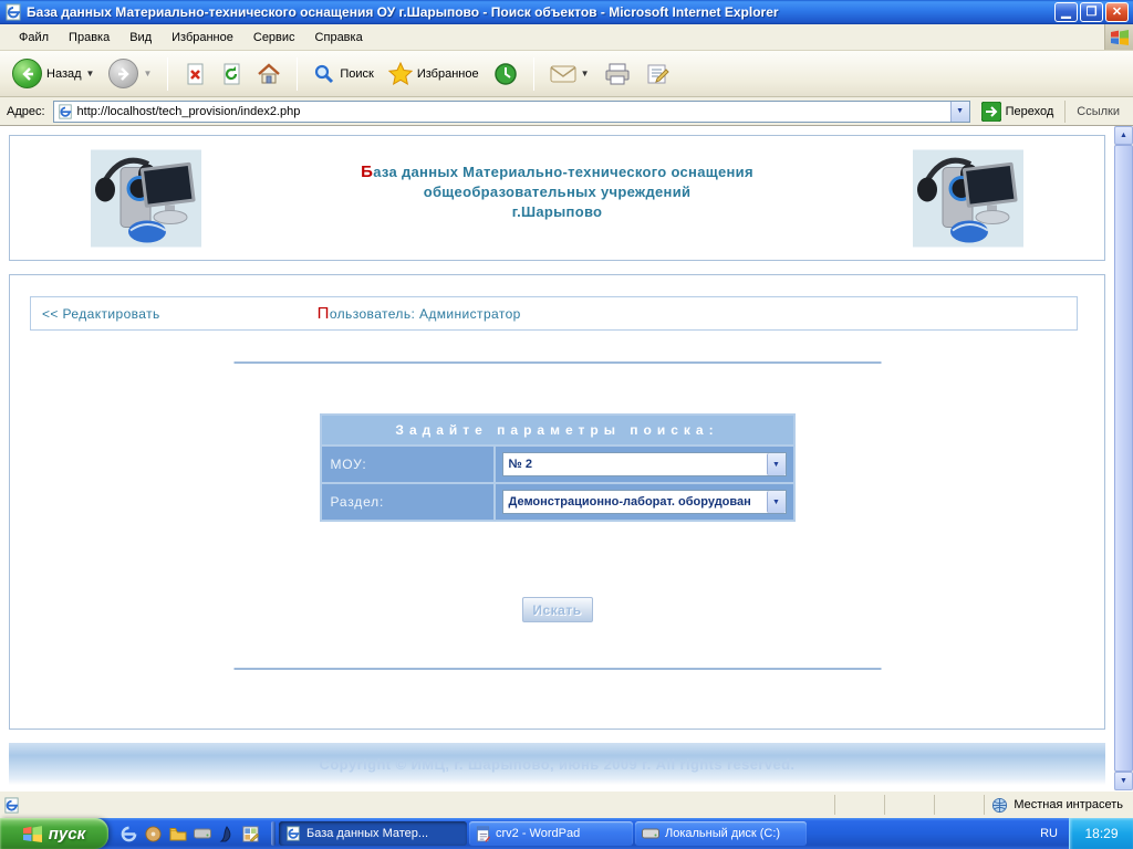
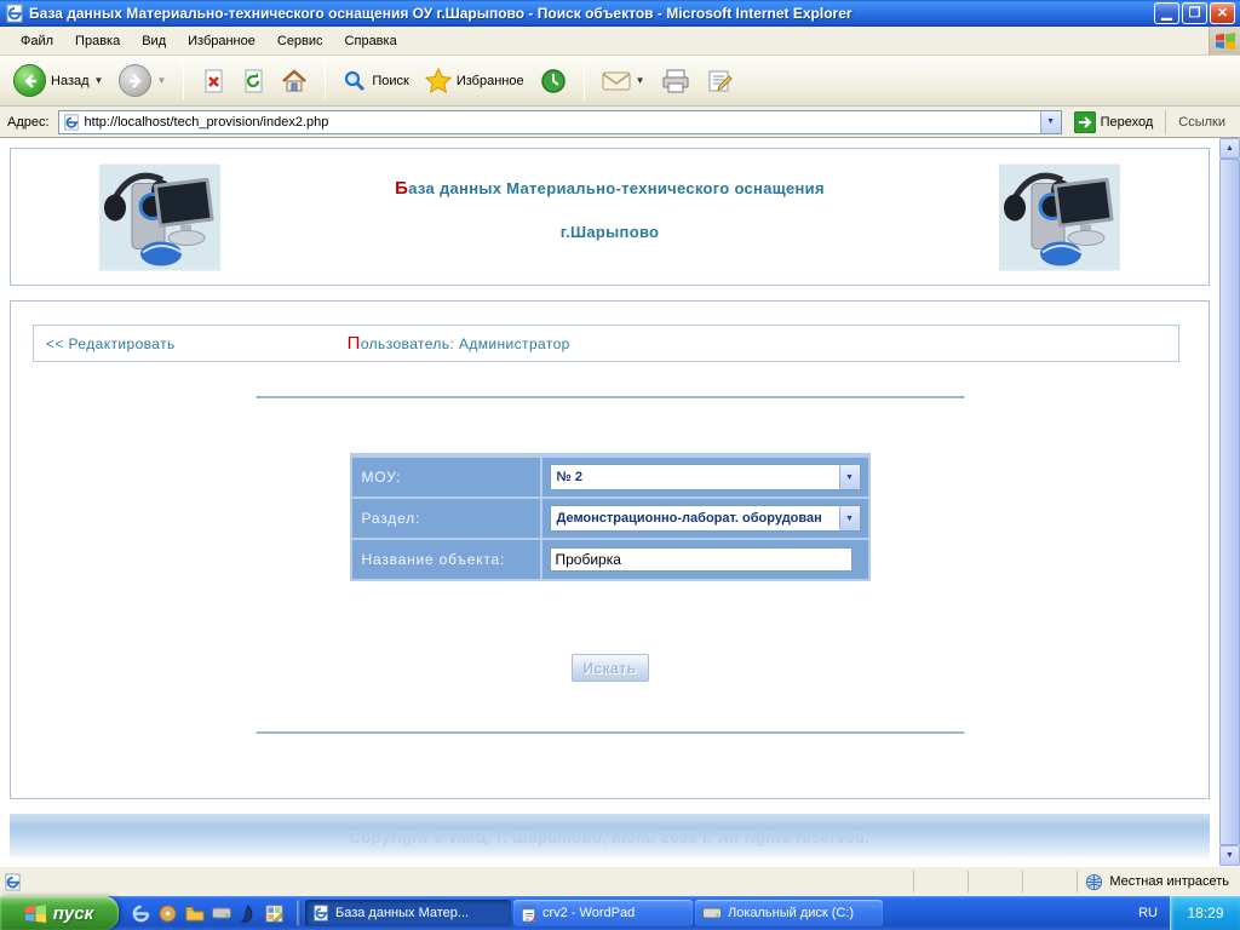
  База данных Материально-технического оснащения ОУ г.Шарыпово - Поиск объектов - Microsoft Internet Explorer
  ▁
  ❐
  ✕
  Файл
  Правка
  Вид
  Избранное
  Сервис
  Справка
  Назад
  ▼
  ▼
  Поиск
  Избранное
  ▼
  Адрес:
  http://localhost/tech_provision/index2.php
  Переход
  Ссылки
  База данных Материально-технического оснащения
- общеобразовательных учреждений
  г.Шарыпово
  << Редактировать
  Пользователь: Администратор
- Задайте параметры поиска:
  МОУ:
  № 2
  Раздел:
  Демонстрационно-лаборат. оборудован
+ Название объекта:
+ Пробирка
  Искать
  Copyright © ИМЦ, г. Шарыпово, июнь 2009 г. All rights reserved.
  Местная интрасеть
  пуск
  База данных Матер...
  crv2 - WordPad
  Локальный диск (C:)
  RU
  18:29
